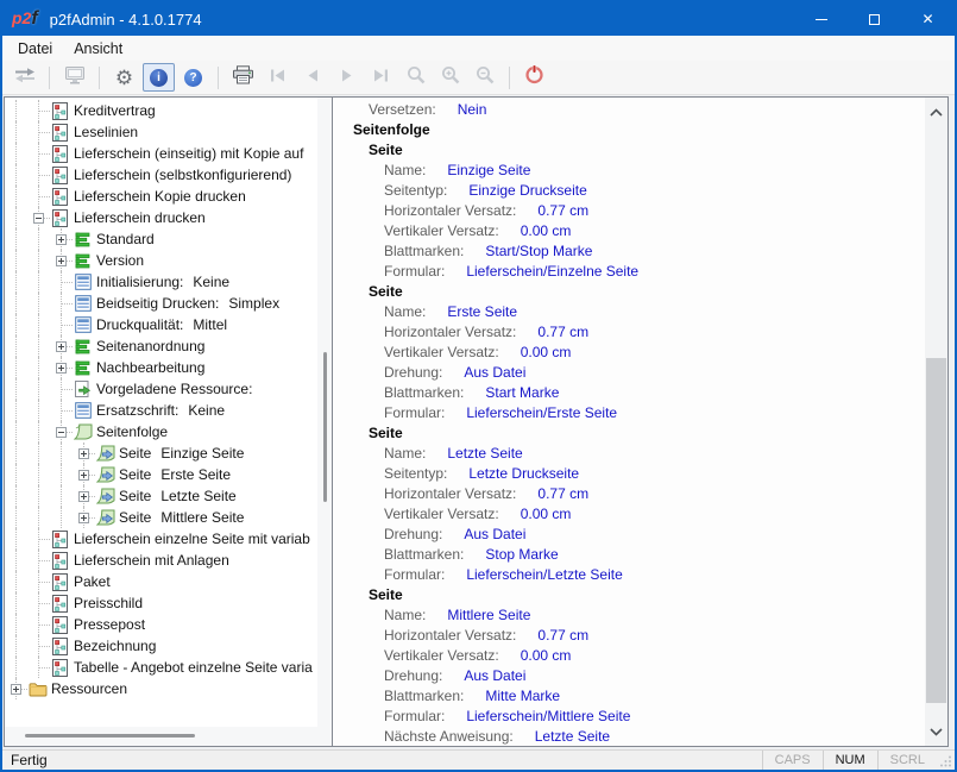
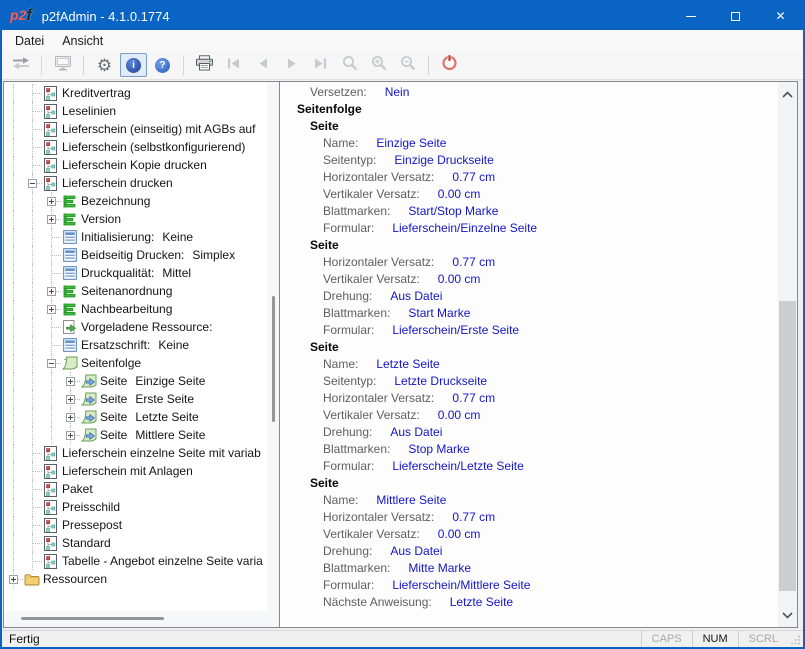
  p2f
  p2fAdmin - 4.1.0.1774
  ✕
  Datei
  Ansicht
  ⚙
  i
  ?
  Kreditvertrag
  Leselinien
- Lieferschein (einseitig) mit Kopie auf
+ Lieferschein (einseitig) mit AGBs auf
  Lieferschein (selbstkonfigurierend)
  Lieferschein Kopie drucken
  Lieferschein drucken
- Standard
+ Bezeichnung
  Version
  Initialisierung:
  Keine
  Beidseitig Drucken:
  Simplex
  Druckqualität:
  Mittel
  Seitenanordnung
  Nachbearbeitung
  Vorgeladene Ressource:
  Ersatzschrift:
  Keine
  Seitenfolge
  Seite
  Einzige Seite
  Seite
  Erste Seite
  Seite
  Letzte Seite
  Seite
  Mittlere Seite
  Lieferschein einzelne Seite mit variab
  Lieferschein mit Anlagen
  Paket
  Preisschild
  Pressepost
- Bezeichnung
+ Standard
  Tabelle - Angebot einzelne Seite varia
  Ressourcen
  Versetzen: Nein
  Seitenfolge
  Seite
  Name: Einzige Seite
  Seitentyp: Einzige Druckseite
  Horizontaler Versatz: 0.77 cm
  Vertikaler Versatz: 0.00 cm
  Blattmarken: Start/Stop Marke
  Formular: Lieferschein/Einzelne Seite
  Seite
- Name: Erste Seite
  Horizontaler Versatz: 0.77 cm
  Vertikaler Versatz: 0.00 cm
  Drehung: Aus Datei
  Blattmarken: Start Marke
  Formular: Lieferschein/Erste Seite
  Seite
  Name: Letzte Seite
  Seitentyp: Letzte Druckseite
  Horizontaler Versatz: 0.77 cm
  Vertikaler Versatz: 0.00 cm
  Drehung: Aus Datei
  Blattmarken: Stop Marke
  Formular: Lieferschein/Letzte Seite
  Seite
  Name: Mittlere Seite
  Horizontaler Versatz: 0.77 cm
  Vertikaler Versatz: 0.00 cm
  Drehung: Aus Datei
  Blattmarken: Mitte Marke
  Formular: Lieferschein/Mittlere Seite
  Nächste Anweisung: Letzte Seite
  Fertig
  CAPS
  NUM
  SCRL
